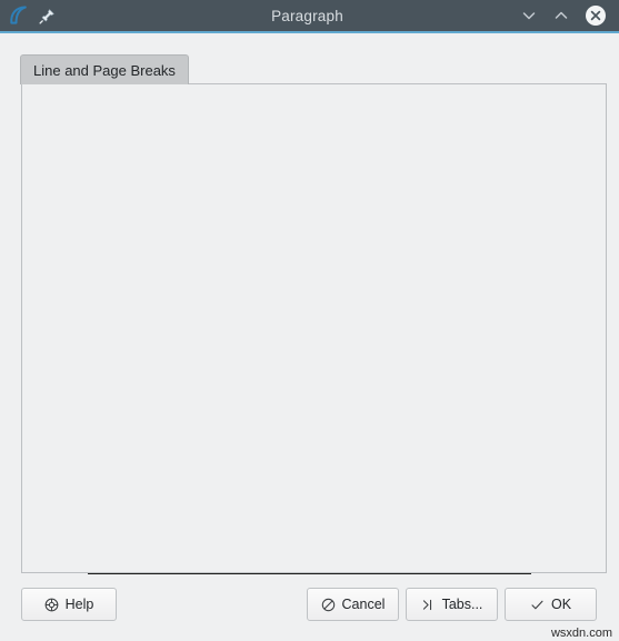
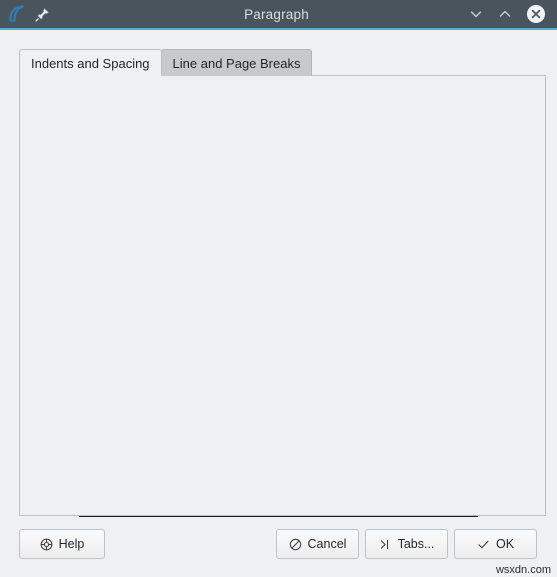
  Paragraph
+ Indents and Spacing
  Line and Page Breaks
  Help
  Cancel
  Tabs...
  OK
  wsxdn.com
